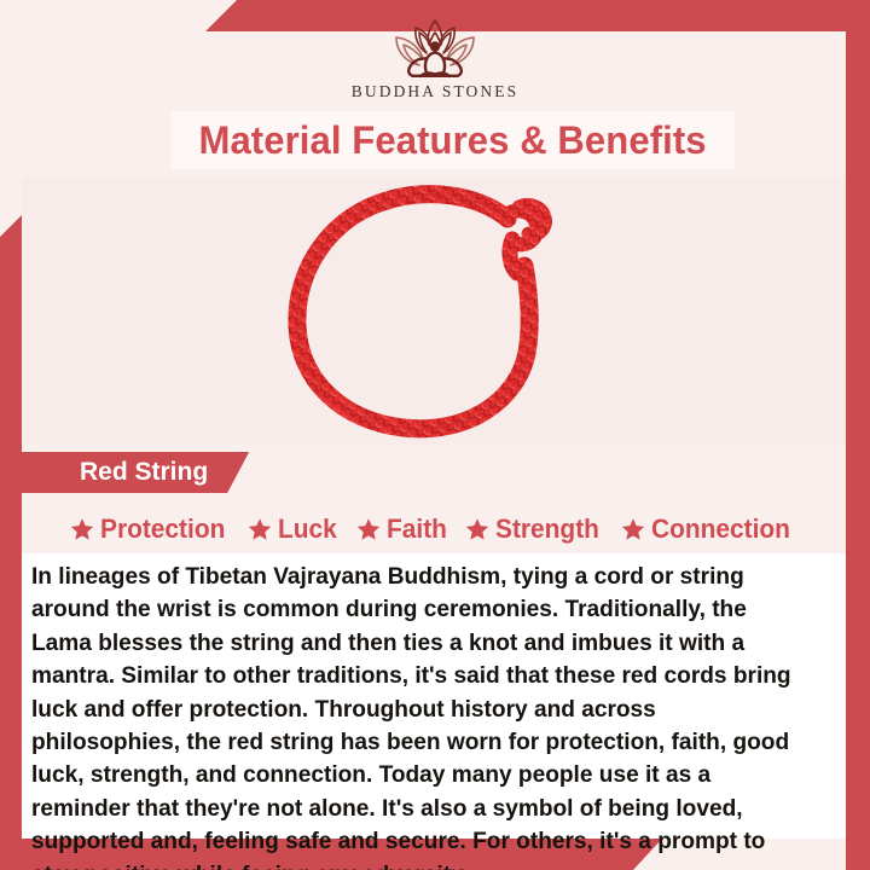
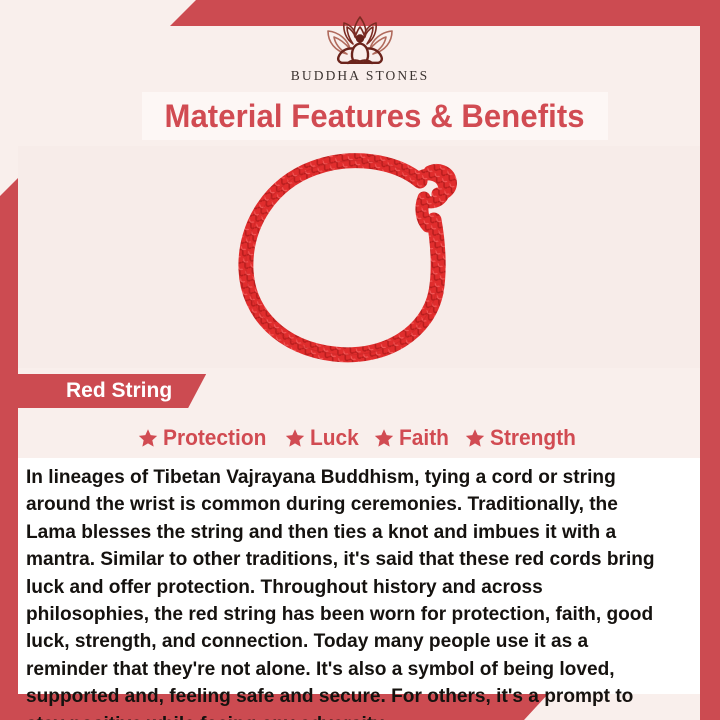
  BUDDHA STONES
  Material Features & Benefits
  Red String
  Protection
  Luck
  Faith
  Strength
- Connection
  In lineages of Tibetan Vajrayana Buddhism, tying a cord or string around the wrist is common during ceremonies. Traditionally, the Lama blesses the string and then ties a knot and imbues it with a mantra. Similar to other traditions, it's said that these red cords bring luck and offer protection. Throughout history and across philosophies, the red string has been worn for protection, faith, good luck, strength, and connection. Today many people use it as a reminder that they're not alone. It's also a symbol of being loved, supported and, feeling safe and secure. For others, it's a prompt to
